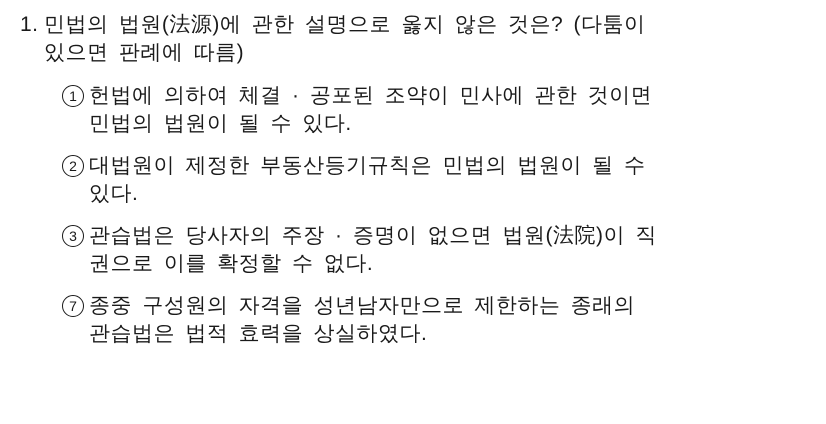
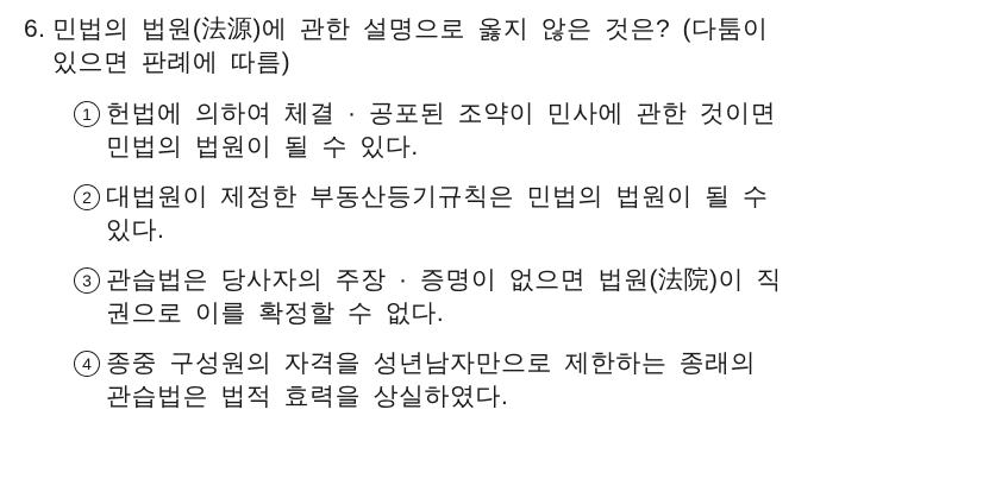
- 1.
+ 6.
  민법의 법원(法源)에 관한 설명으로 옳지 않은 것은? (다툼이
  있으면 판례에 따름)
  1
  헌법에 의하여 체결 · 공포된 조약이 민사에 관한 것이면
  민법의 법원이 될 수 있다.
  2
  대법원이 제정한 부동산등기규칙은 민법의 법원이 될 수
  있다.
  3
  관습법은 당사자의 주장 · 증명이 없으면 법원(法院)이 직
  권으로 이를 확정할 수 없다.
- 7
+ 4
  종중 구성원의 자격을 성년남자만으로 제한하는 종래의
  관습법은 법적 효력을 상실하였다.
